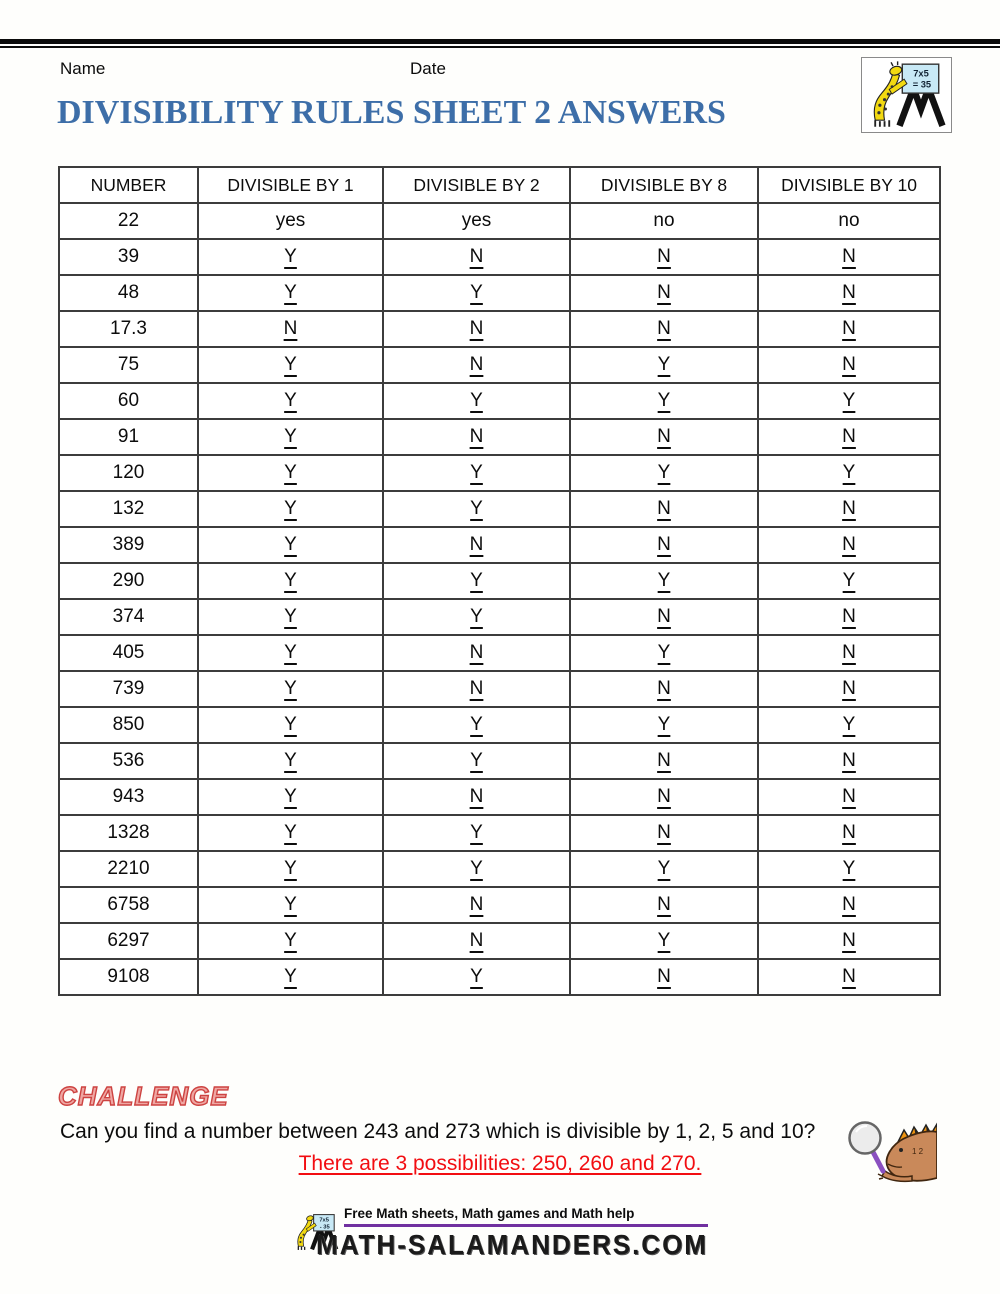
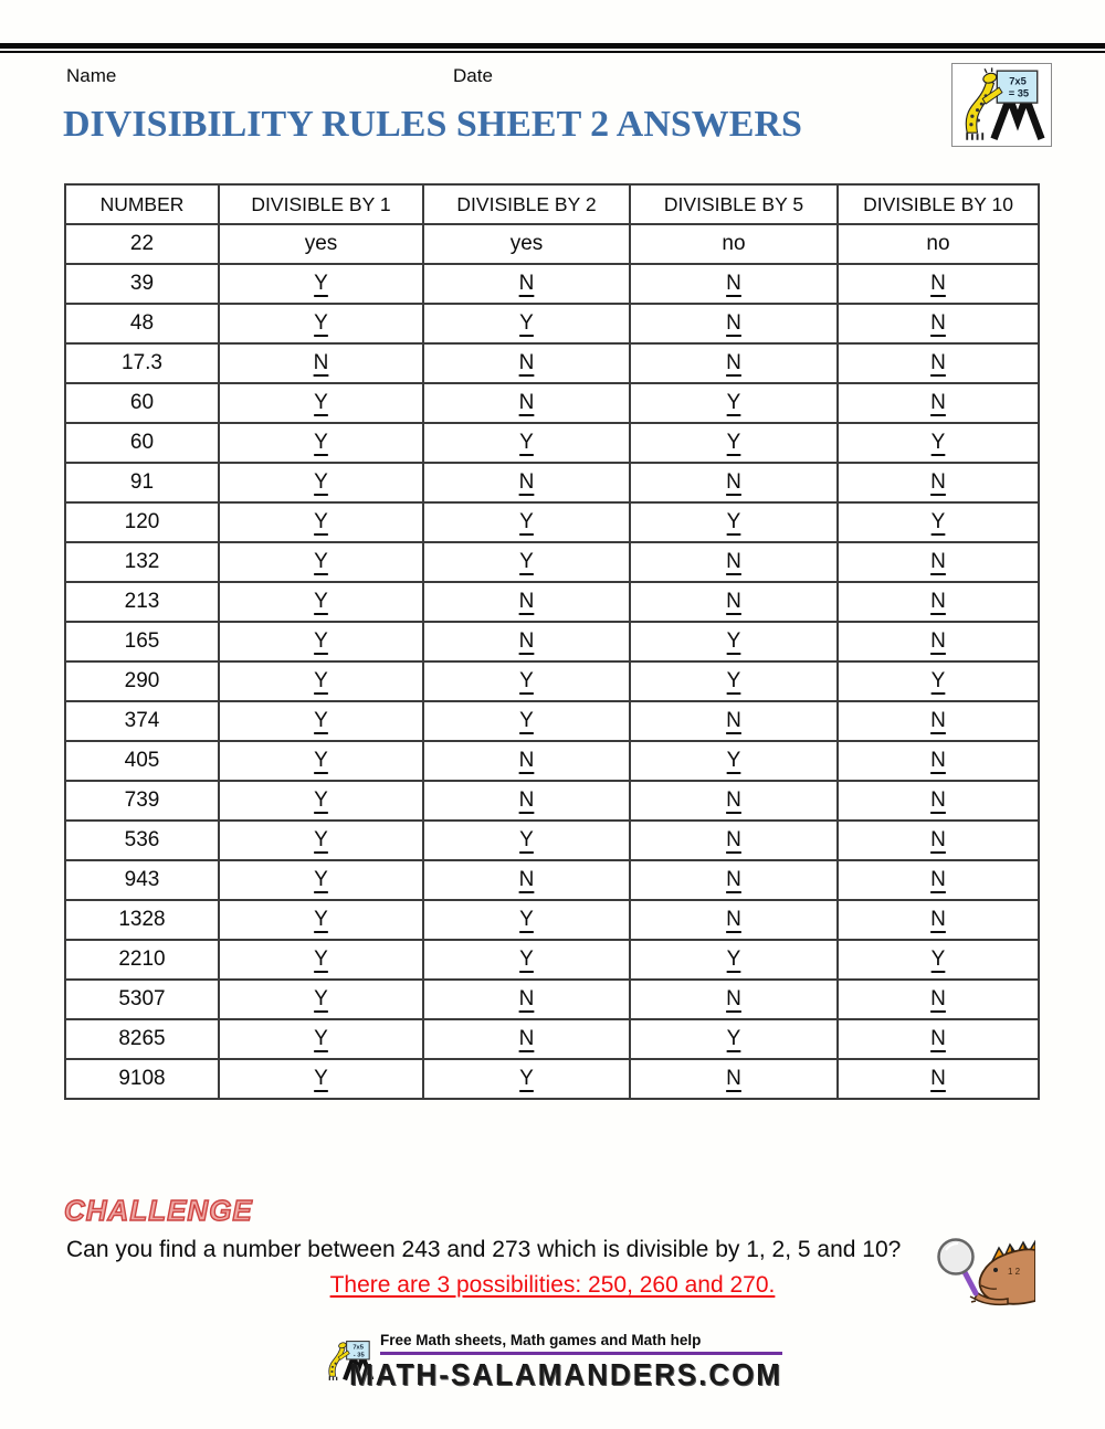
  Name
  Date
  7x5
  = 35
  DIVISIBILITY RULES SHEET 2 ANSWERS
- NUMBER	DIVISIBLE BY 1	DIVISIBLE BY 2	DIVISIBLE BY 8	DIVISIBLE BY 10
+ NUMBER	DIVISIBLE BY 1	DIVISIBLE BY 2	DIVISIBLE BY 5	DIVISIBLE BY 10
  22	yes	yes	no	no
  39	Y	N	N	N
  48	Y	Y	N	N
  17.3	N	N	N	N
- 75	Y	N	Y	N
+ 60	Y	N	Y	N
  60	Y	Y	Y	Y
  91	Y	N	N	N
  120	Y	Y	Y	Y
  132	Y	Y	N	N
- 389	Y	N	N	N
+ 213	Y	N	N	N
+ 165	Y	N	Y	N
  290	Y	Y	Y	Y
  374	Y	Y	N	N
  405	Y	N	Y	N
  739	Y	N	N	N
- 850	Y	Y	Y	Y
  536	Y	Y	N	N
  943	Y	N	N	N
  1328	Y	Y	N	N
  2210	Y	Y	Y	Y
- 6758	Y	N	N	N
+ 5307	Y	N	N	N
- 6297	Y	N	Y	N
+ 8265	Y	N	Y	N
  9108	Y	Y	N	N
  CHALLENGE
  Can you find a number between 243 and 273 which is divisible by 1, 2, 5 and 10?
  There are 3 possibilities: 250, 260 and 270.
  1 2
  Free Math sheets, Math games and Math help
  MATH-SALAMANDERS.COM
